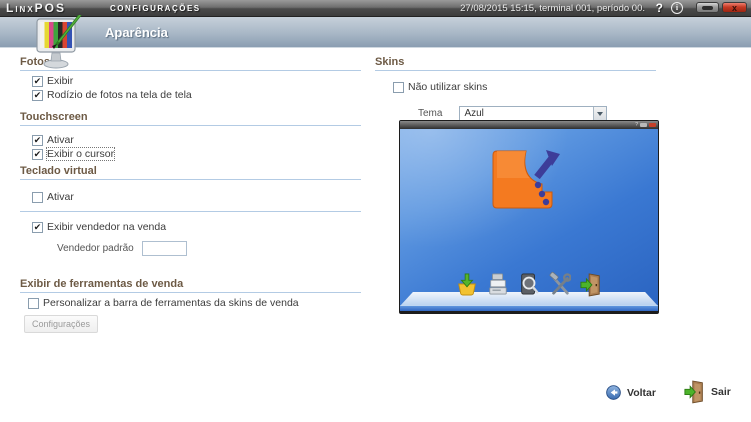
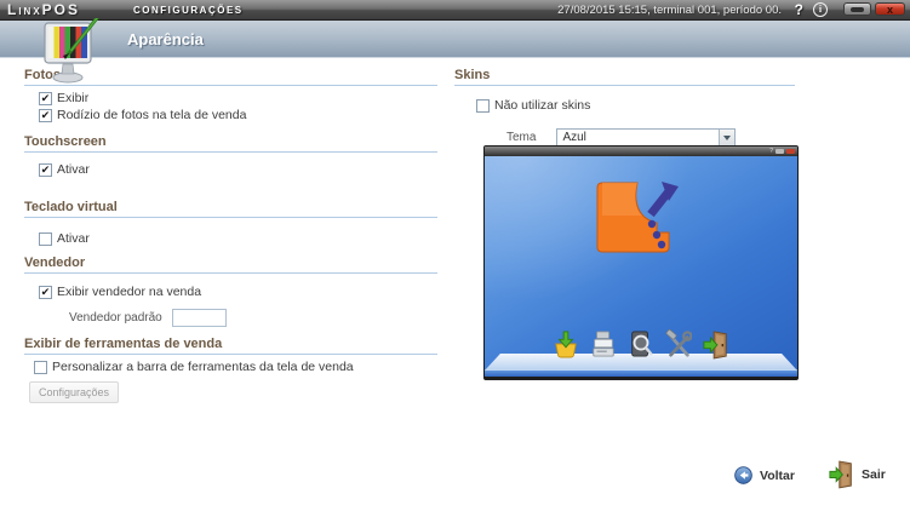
  LinxPOS
  configurações
  27/08/2015 15:15, terminal 001, período 00.
  ?
  i
  x
  Aparência
  Foto
  Exibir
- Rodízio de fotos na tela de tela
+ Rodízio de fotos na tela de venda
  Touchscreen
  Ativar
- Exibir o cursor
  Teclado virtual
  Ativar
+ Vendedor
  Exibir vendedor na venda
  Vendedor padrão
  Exibir de ferramentas de venda
- Personalizar a barra de ferramentas da skins de venda
+ Personalizar a barra de ferramentas da tela de venda
  Configurações
  Skins
  Não utilizar skins
  Tema
  Azul
  Voltar
  Sair
